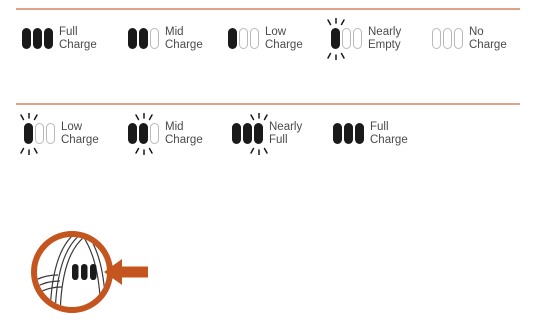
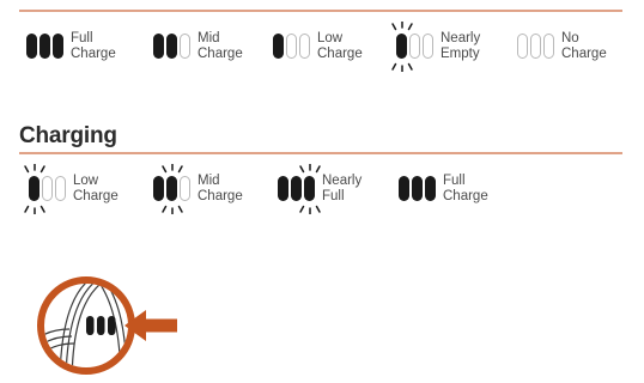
  Full
  Charge
  Mid
  Charge
  Low
  Charge
  Nearly
  Empty
  No
  Charge
+ Charging
  Low
  Charge
  Mid
  Charge
  Nearly
  Full
  Full
  Charge
